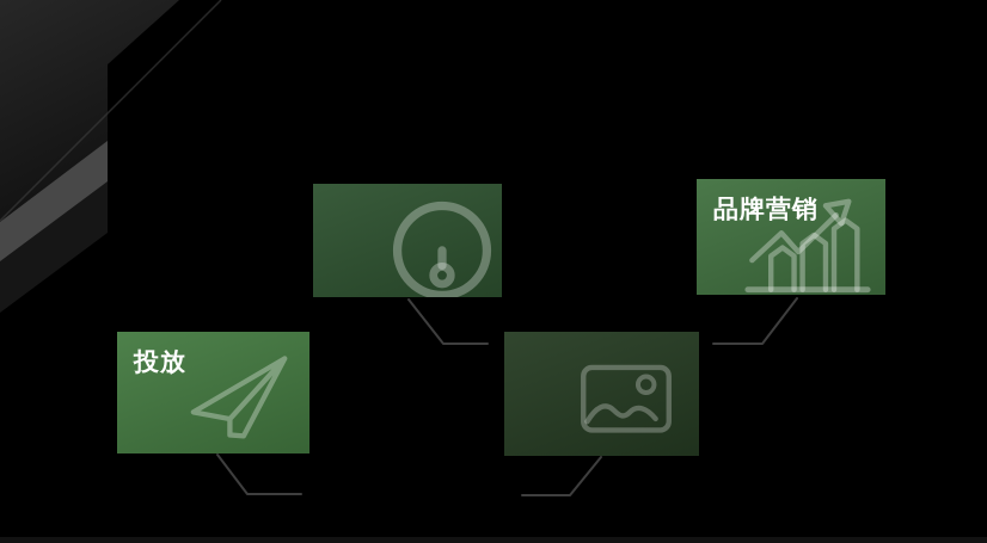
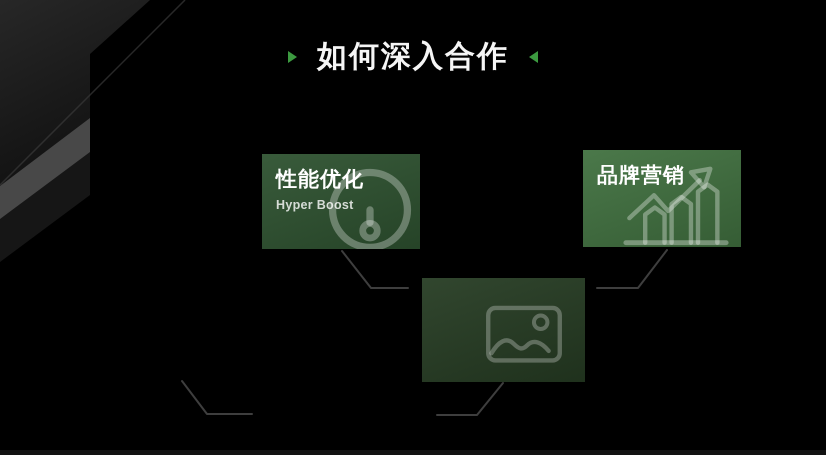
+ 如何深入合作
+ 性能优化
+ Hyper Boost
  品牌营销
- 投放
